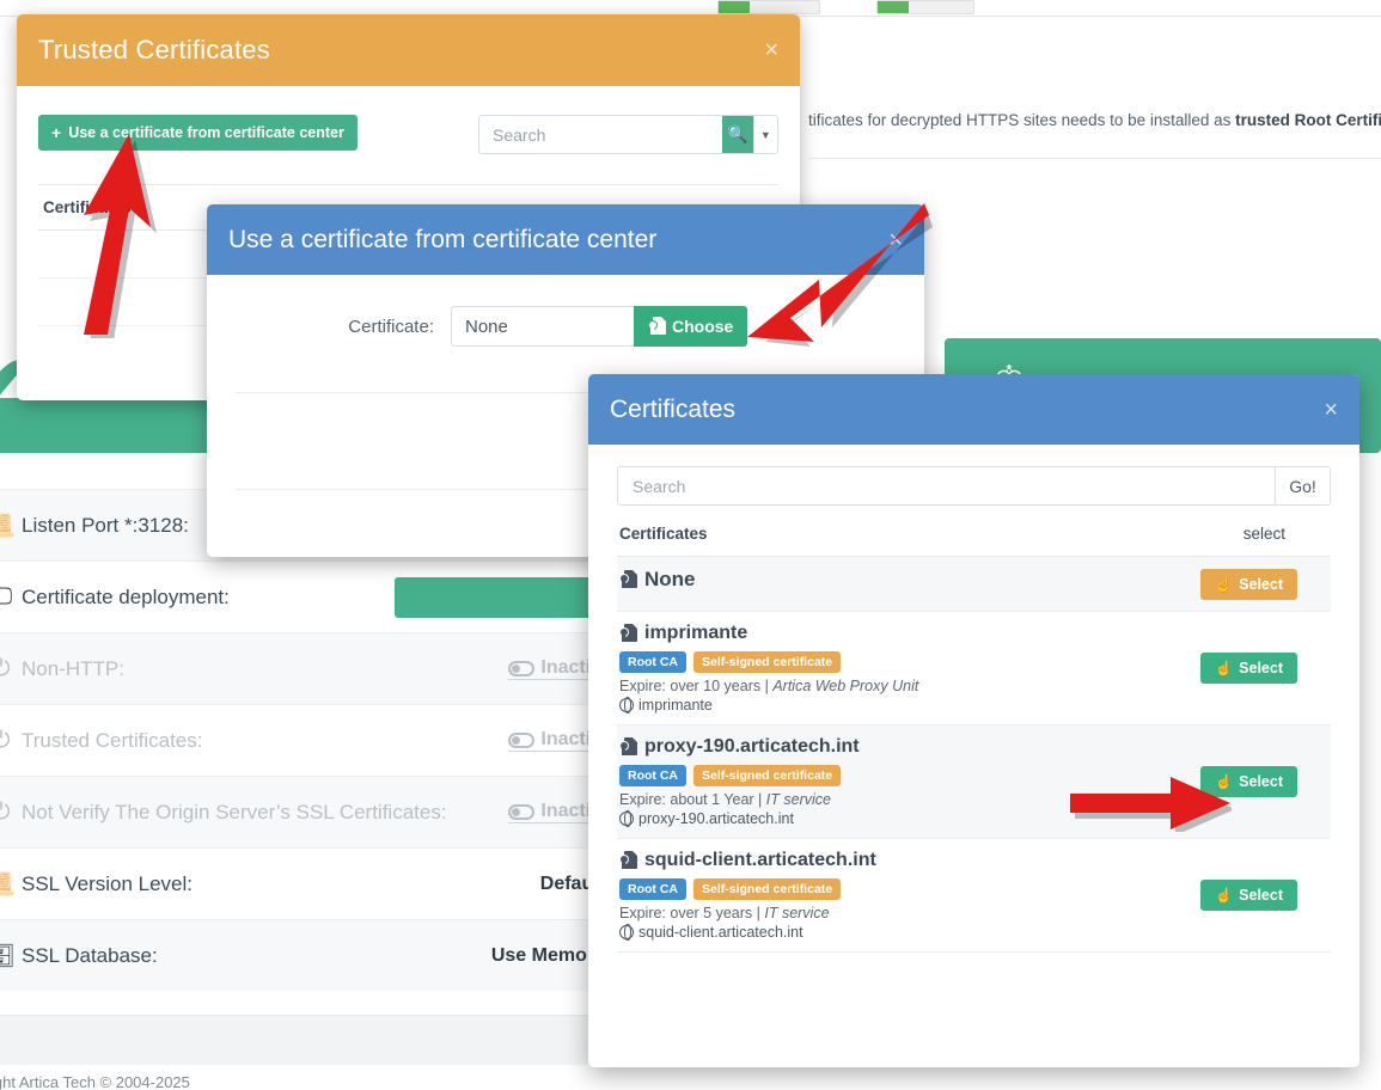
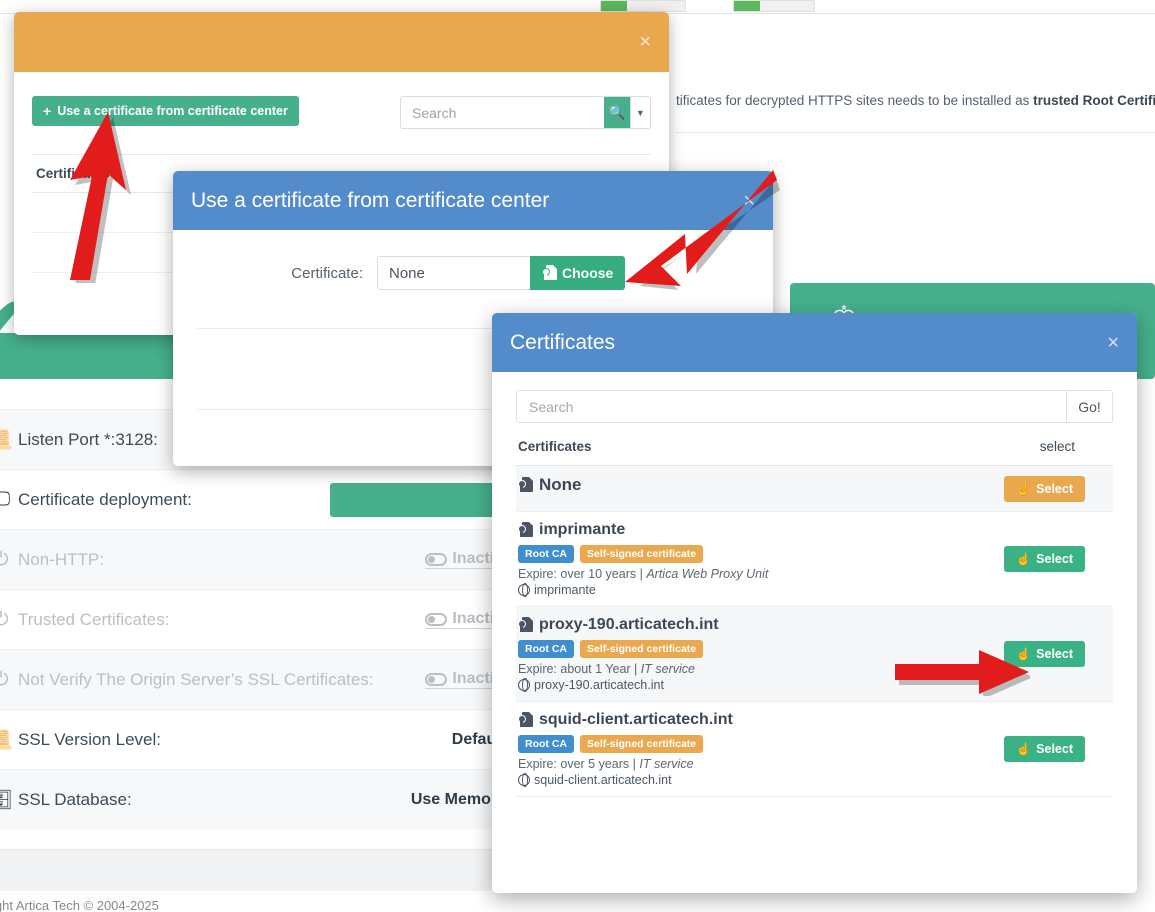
  tificates for decrypted HTTPS sites needs to be installed as trusted Root Certifi
  📜
  Listen Port *:3128:
  🖵
  Certificate deployment:
  ⏻
  Non-HTTP:
  ⏻
  Trusted Certificates:
  ⏻
  Not Verify The Origin Server’s SSL Certificates:
  📜
  SSL Version Level:
  🗄
  SSL Database:
  Use Memo
  ht Artica Tech © 2004-2025
- Trusted Certificates
  ×
  +
  Use a certificate from certificate center
  Search
  🔍
  ▼
  Use a certificate from certificate center
  Certificate:
  None
  Choose
  Certificates
  ×
  Search
  Go!
  Certificates
  select
  None
  ☝
  Select
  imprimante
  Root CA
  Self-signed certificate
  Expire: over 10 years | Artica Web Proxy Unit
  imprimante
  ☝
  Select
  proxy-190.articatech.int
  Root CA
  Self-signed certificate
  Expire: about 1 Year | IT service
  proxy-190.articatech.int
  ☝
  Select
  squid-client.articatech.int
  Root CA
  Self-signed certificate
  Expire: over 5 years | IT service
  squid-client.articatech.int
  ☝
  Select
